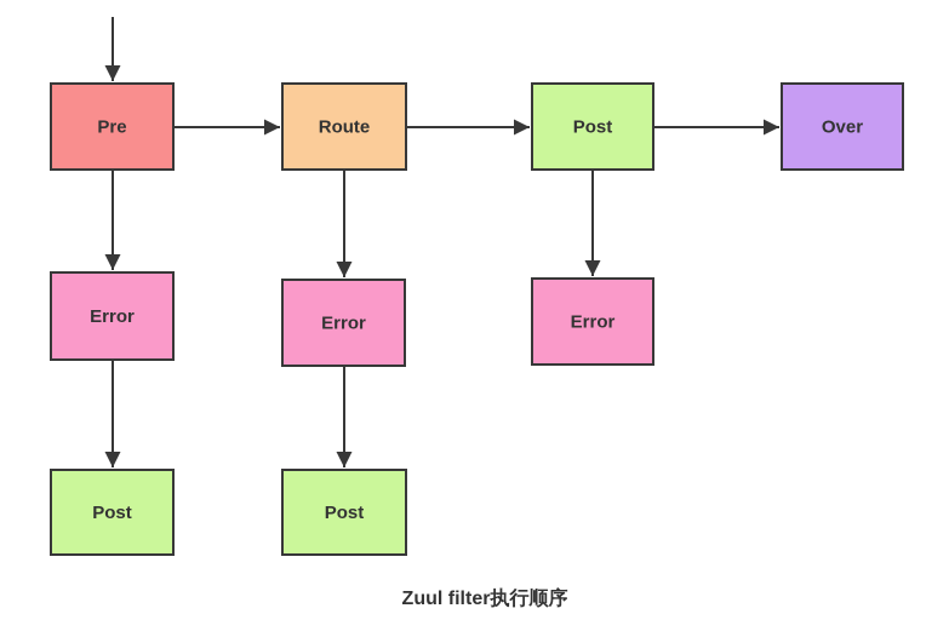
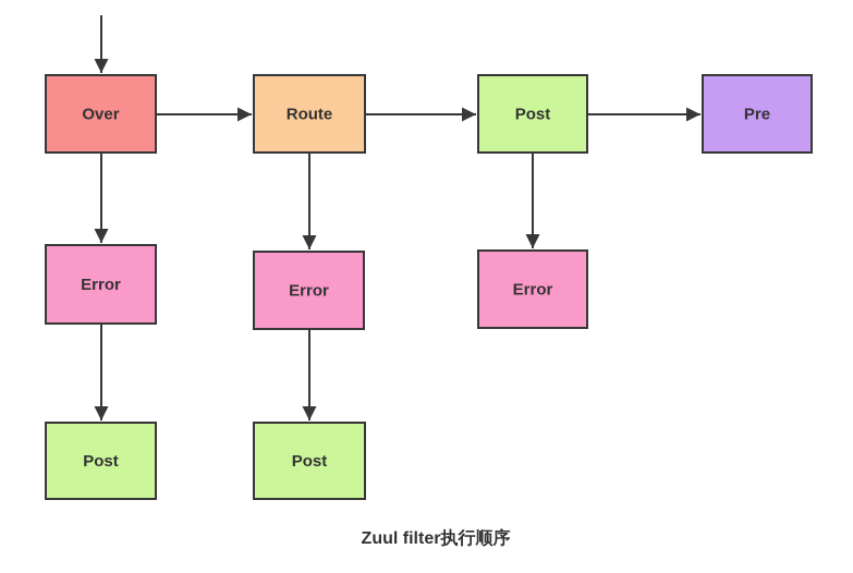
- Pre
+ Over
  Route
  Post
- Over
+ Pre
  Error
  Error
  Error
  Post
  Post
  Zuul filter执行顺序
